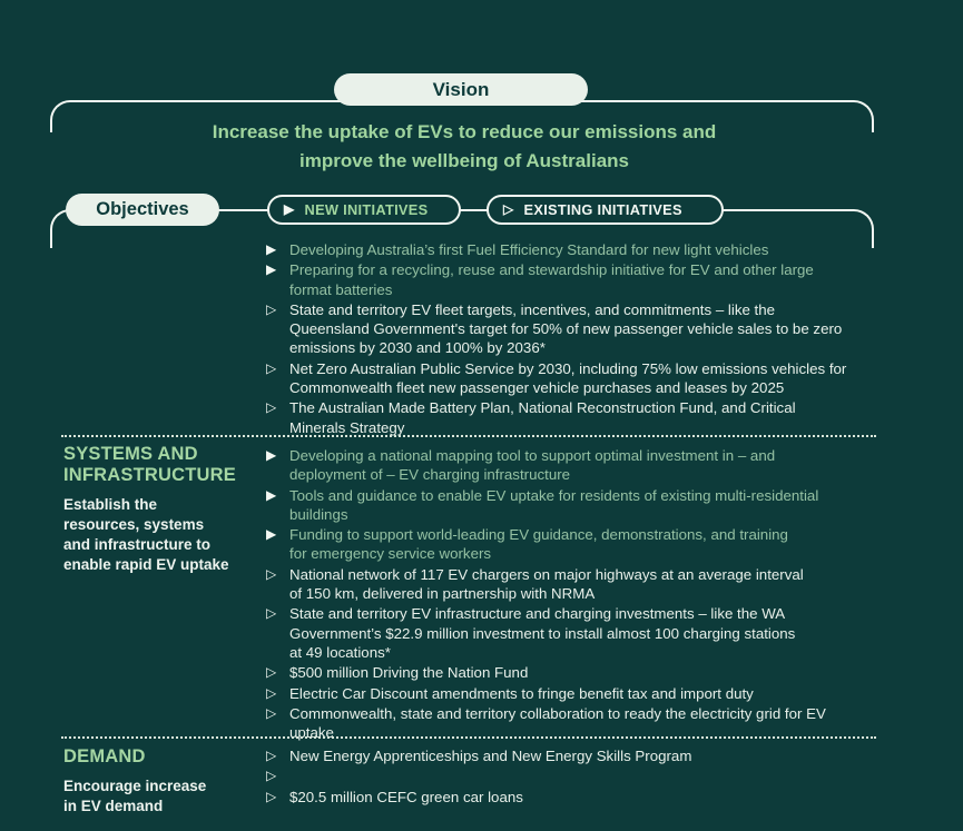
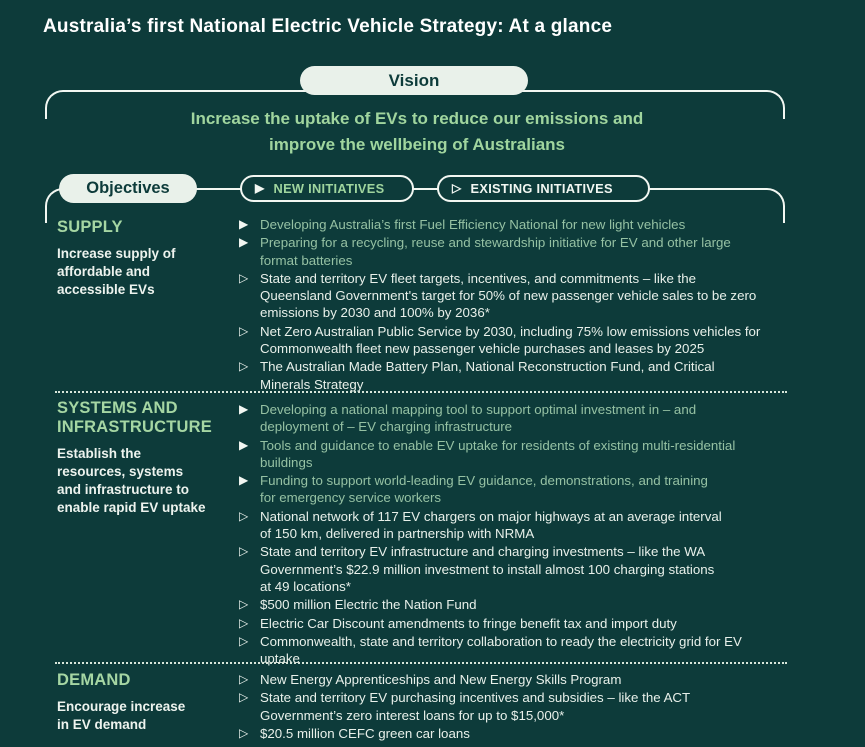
+ Australia’s first National Electric Vehicle Strategy: At a glance
  Vision
  Increase the uptake of EVs to reduce our emissions and
  improve the wellbeing of Australians
  Objectives
  ▶
  NEW INITIATIVES
  ▷
  EXISTING INITIATIVES
+ SUPPLY
+ Increase supply of
+ affordable and
+ accessible EVs
  ▶
- Developing Australia’s first Fuel Efficiency Standard for new light vehicles
+ Developing Australia’s first Fuel Efficiency National for new light vehicles
  ▶
  Preparing for a recycling, reuse and stewardship initiative for EV and other large
  format batteries
  ▷
  State and territory EV fleet targets, incentives, and commitments – like the
  Queensland Government's target for 50% of new passenger vehicle sales to be zero
  emissions by 2030 and 100% by 2036*
  ▷
  Net Zero Australian Public Service by 2030, including 75% low emissions vehicles for
  Commonwealth fleet new passenger vehicle purchases and leases by 2025
  ▷
  The Australian Made Battery Plan, National Reconstruction Fund, and Critical
  Minerals Strategy
  SYSTEMS AND
  INFRASTRUCTURE
  Establish the
  resources, systems
  and infrastructure to
  enable rapid EV uptake
  ▶
  Developing a national mapping tool to support optimal investment in – and
  deployment of – EV charging infrastructure
  ▶
  Tools and guidance to enable EV uptake for residents of existing multi-residential
  buildings
  ▶
  Funding to support world-leading EV guidance, demonstrations, and training
  for emergency service workers
  ▷
  National network of 117 EV chargers on major highways at an average interval
  of 150 km, delivered in partnership with NRMA
  ▷
  State and territory EV infrastructure and charging investments – like the WA
  Government’s $22.9 million investment to install almost 100 charging stations
  at 49 locations*
  ▷
- $500 million Driving the Nation Fund
+ $500 million Electric the Nation Fund
  ▷
  Electric Car Discount amendments to fringe benefit tax and import duty
  ▷
  Commonwealth, state and territory collaboration to ready the electricity grid for EV
  uptake
  DEMAND
  Encourage increase
  in EV demand
  ▷
  New Energy Apprenticeships and New Energy Skills Program
  ▷
+ State and territory EV purchasing incentives and subsidies – like the ACT
+ Government’s zero interest loans for up to $15,000*
  ▷
  $20.5 million CEFC green car loans
